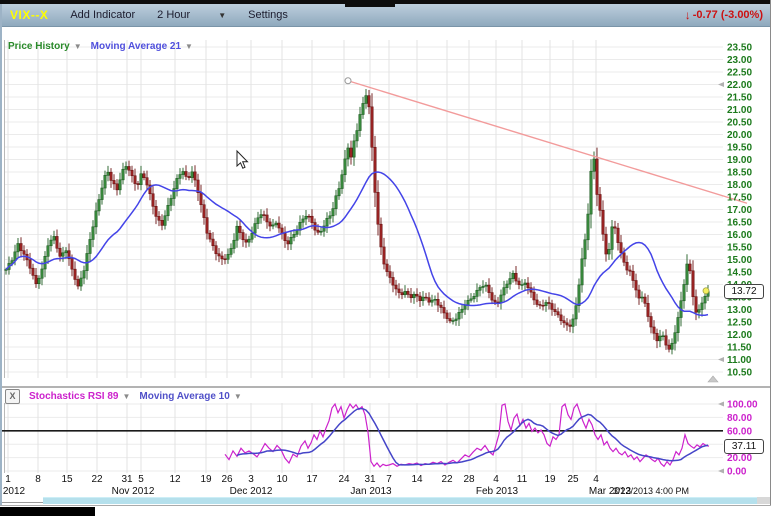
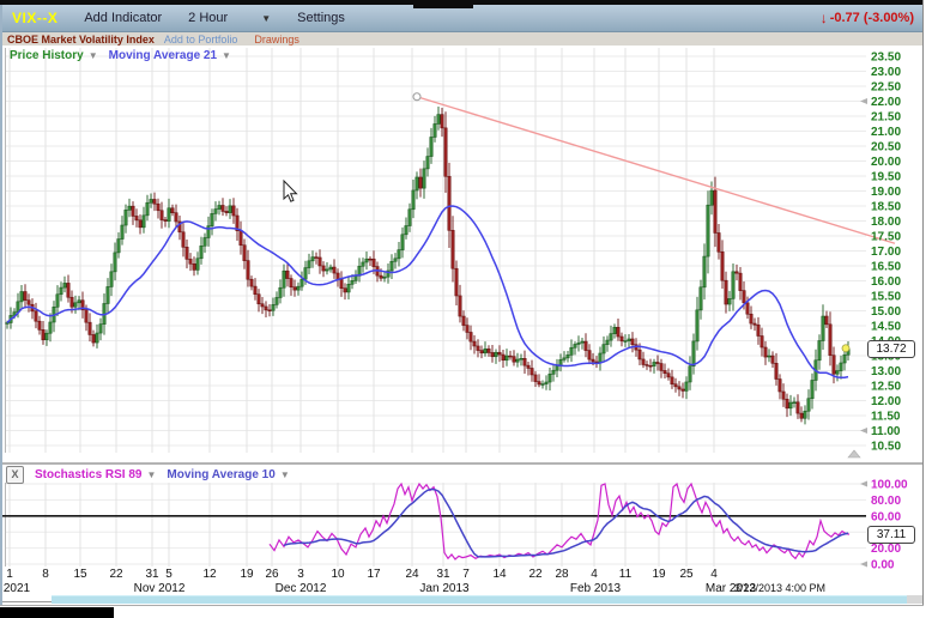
  VIX--X
  Add Indicator
  2 Hour
  ▼
  Settings
  ↓
  -0.77 (-3.00%)
+ CBOE Market Volatility Index
+ Add to Portfolio
+ Drawings
  23.50
  23.00
  22.50
  22.00
  21.50
  21.00
  20.50
  20.00
  19.50
  19.00
  18.50
  18.00
  17.50
  17.00
  16.50
  16.00
  15.50
  15.00
  14.50
  13.00
  12.50
  12.00
  11.50
  11.00
  10.50
  100.00
  80.00
  60.00
  20.00
  0.00
  1
  8
  15
  22
  31
  5
  12
  19
  26
  3
  10
  17
  24
  31
  7
  14
  22
  28
  4
  11
  19
  25
  4
- 2012
+ 2021
  Nov 2012
  Dec 2012
  Jan 2013
  Feb 2013
  Mar 2013
  3/22/2013 4:00 PM
  Price History
  ▼
  Moving Average 21
  ▼
  X
  Stochastics RSI 89
  ▼
  Moving Average 10
  ▼
  13.72
  37.11
